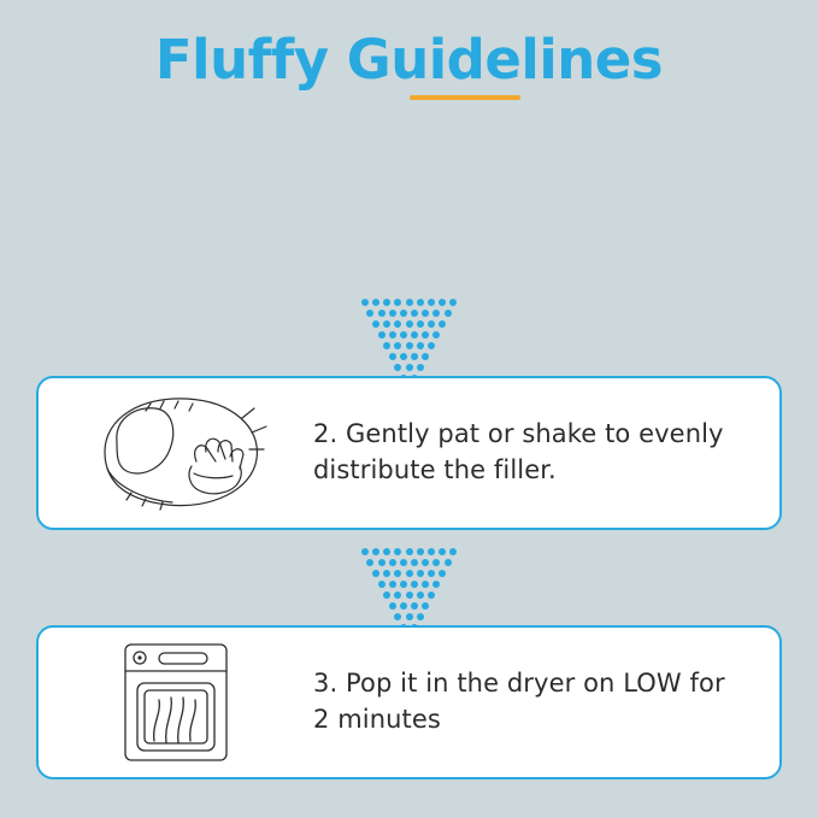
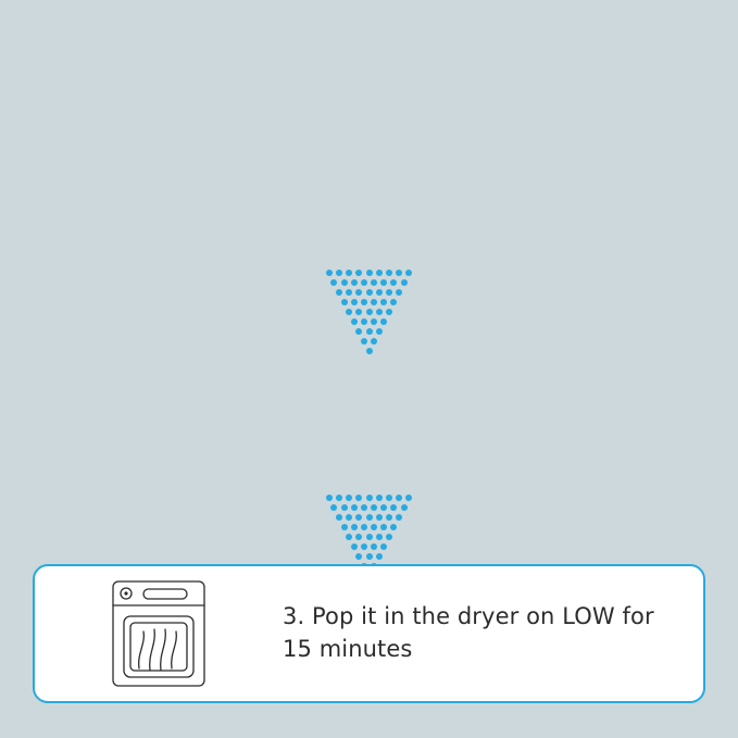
- Fluffy Guidelines
- 2. Gently pat or shake to evenly distribute the filler.
- 3. Pop it in the dryer on LOW for 2 minutes
+ 3. Pop it in the dryer on LOW for 15 minutes
